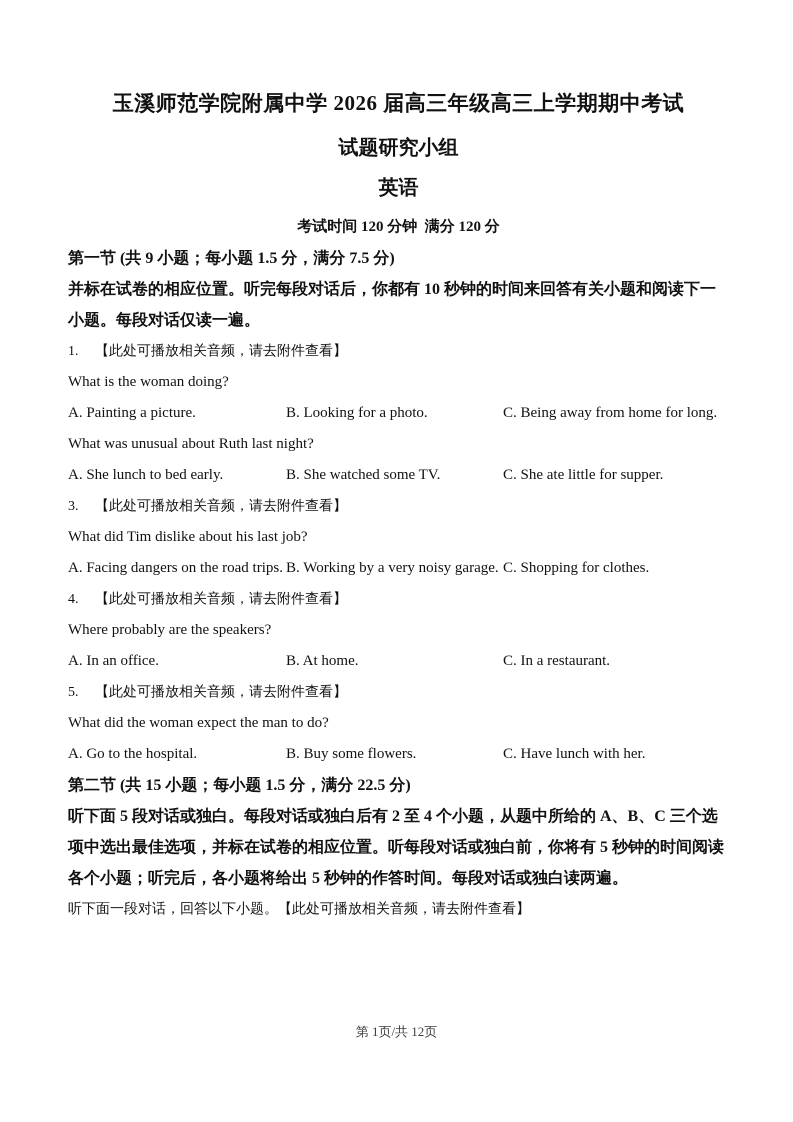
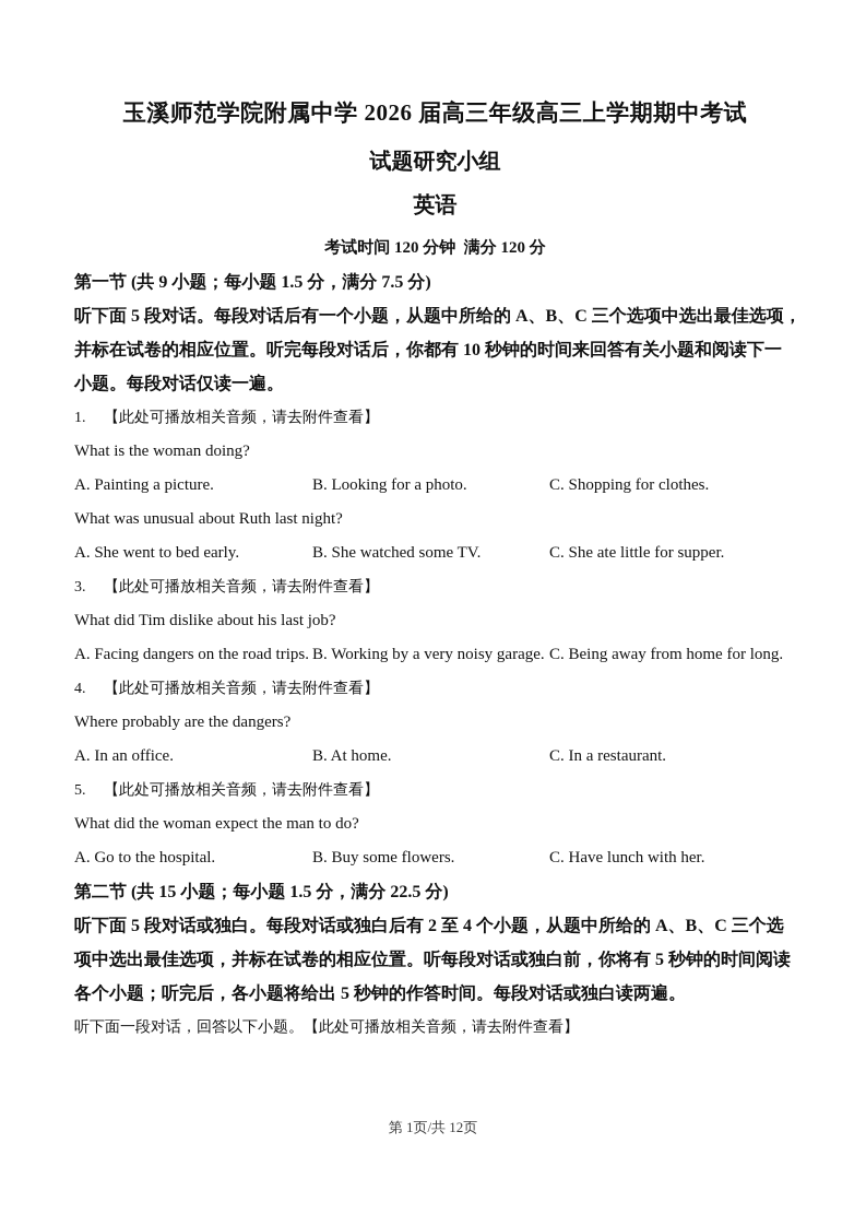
  玉溪师范学院附属中学 2026 届高三年级高三上学期期中考试
  试题研究小组
  英语
  考试时间 120 分钟 满分 120 分
  第一节 (共 9 小题；每小题 1.5 分，满分 7.5 分)
+ 听下面 5 段对话。每段对话后有一个小题，从题中所给的 A、B、C 三个选项中选出最佳选项，
  并标在试卷的相应位置。听完每段对话后，你都有 10 秒钟的时间来回答有关小题和阅读下一
  小题。每段对话仅读一遍。
  1. 【此处可播放相关音频，请去附件查看】
  What is the woman doing?
  A. Painting a picture.
  B. Looking for a photo.
- C. Being away from home for long.
+ C. Shopping for clothes.
  What was unusual about Ruth last night?
- A. She lunch to bed early.
+ A. She went to bed early.
  B. She watched some TV.
  C. She ate little for supper.
  3. 【此处可播放相关音频，请去附件查看】
  What did Tim dislike about his last job?
  A. Facing dangers on the road trips.
  B. Working by a very noisy garage.
- C. Shopping for clothes.
+ C. Being away from home for long.
  4. 【此处可播放相关音频，请去附件查看】
- Where probably are the speakers?
+ Where probably are the dangers?
  A. In an office.
  B. At home.
  C. In a restaurant.
  5. 【此处可播放相关音频，请去附件查看】
  What did the woman expect the man to do?
  A. Go to the hospital.
  B. Buy some flowers.
  C. Have lunch with her.
  第二节 (共 15 小题；每小题 1.5 分，满分 22.5 分)
  听下面 5 段对话或独白。每段对话或独白后有 2 至 4 个小题，从题中所给的 A、B、C 三个选
  项中选出最佳选项，并标在试卷的相应位置。听每段对话或独白前，你将有 5 秒钟的时间阅读
  各个小题；听完后，各小题将给出 5 秒钟的作答时间。每段对话或独白读两遍。
  听下面一段对话，回答以下小题。【此处可播放相关音频，请去附件查看】
  第 1页/共 12页
